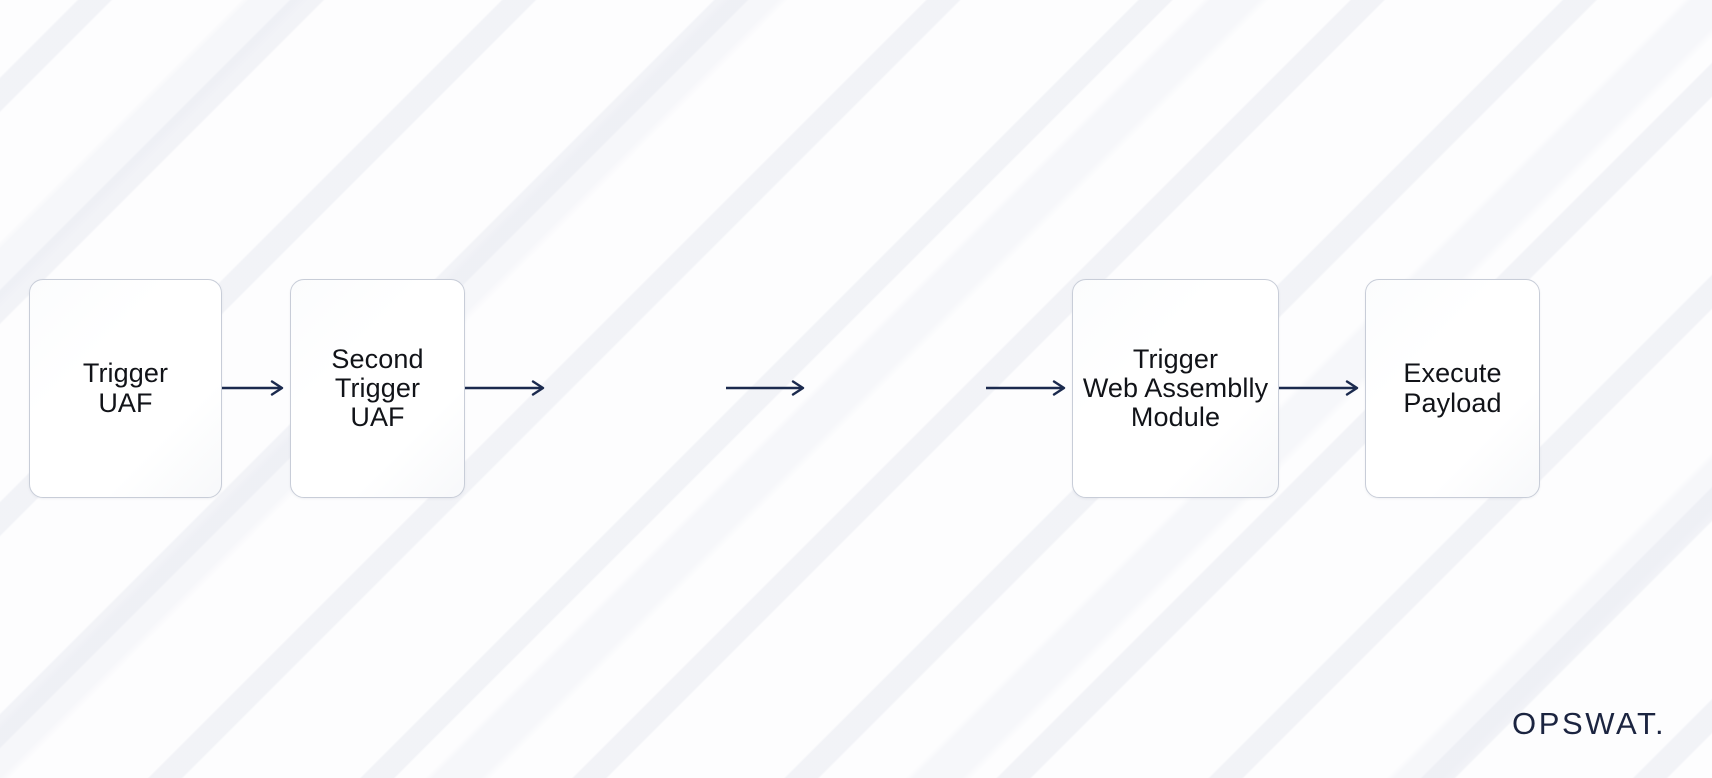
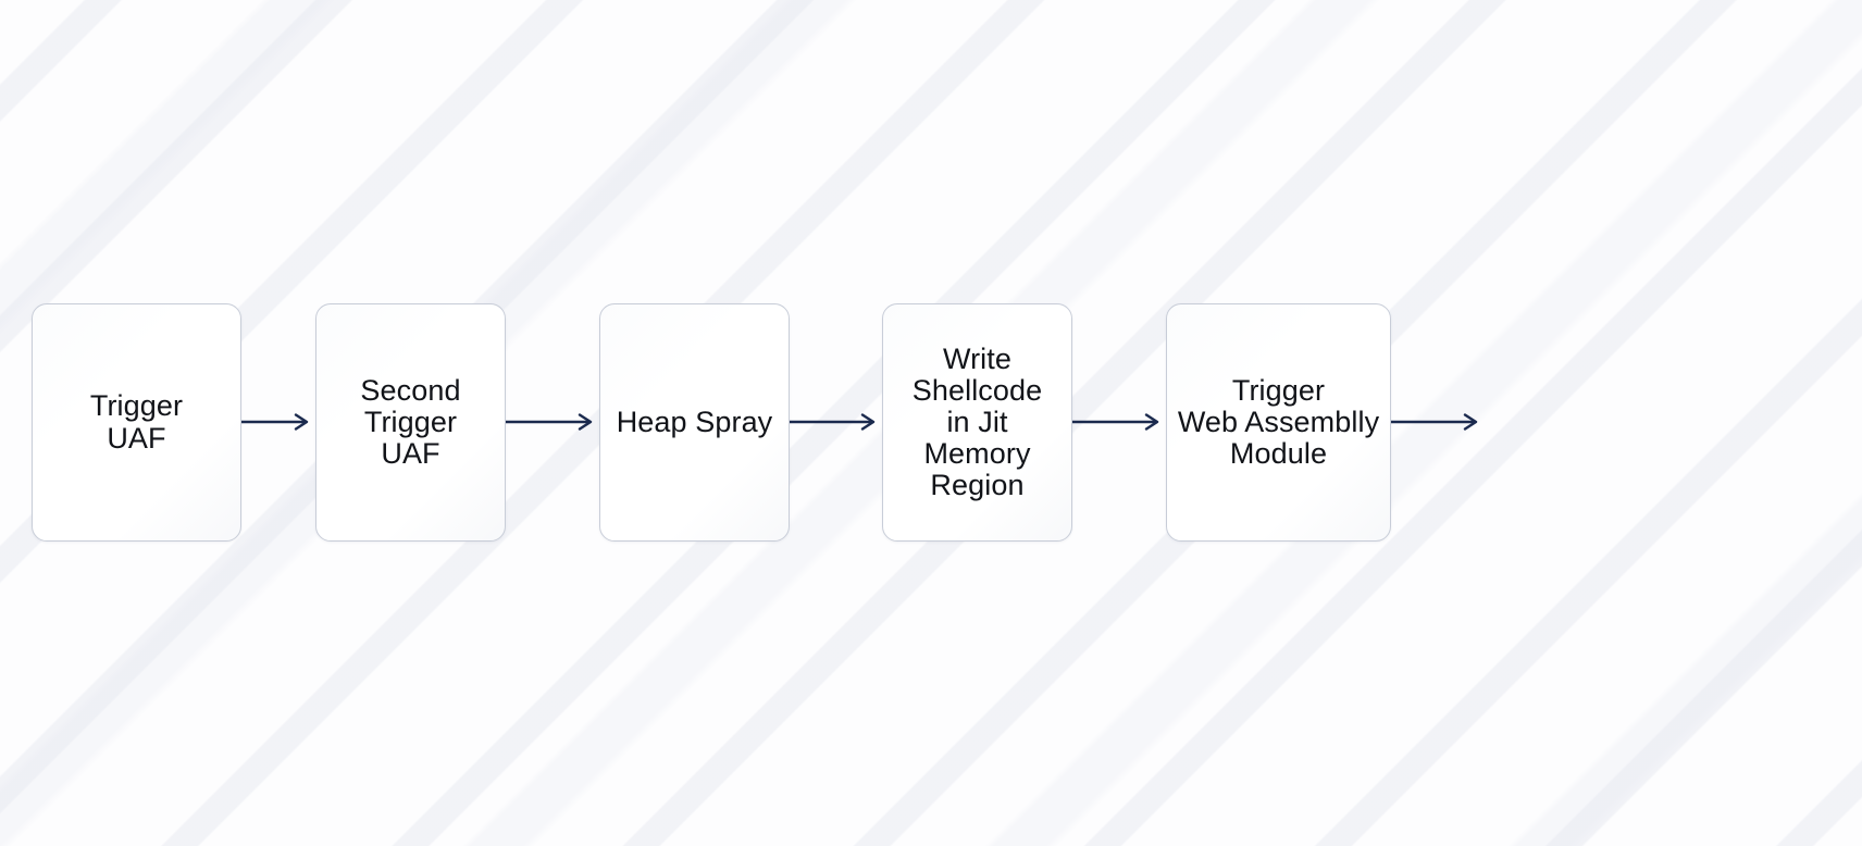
  Trigger
  UAF
  Second
  Trigger
  UAF
+ Heap Spray
+ Write
+ Shellcode
+ in Jit
+ Memory
+ Region
  Trigger
  Web Assemblly
  Module
- Execute
- Payload
- OPSWAT.
